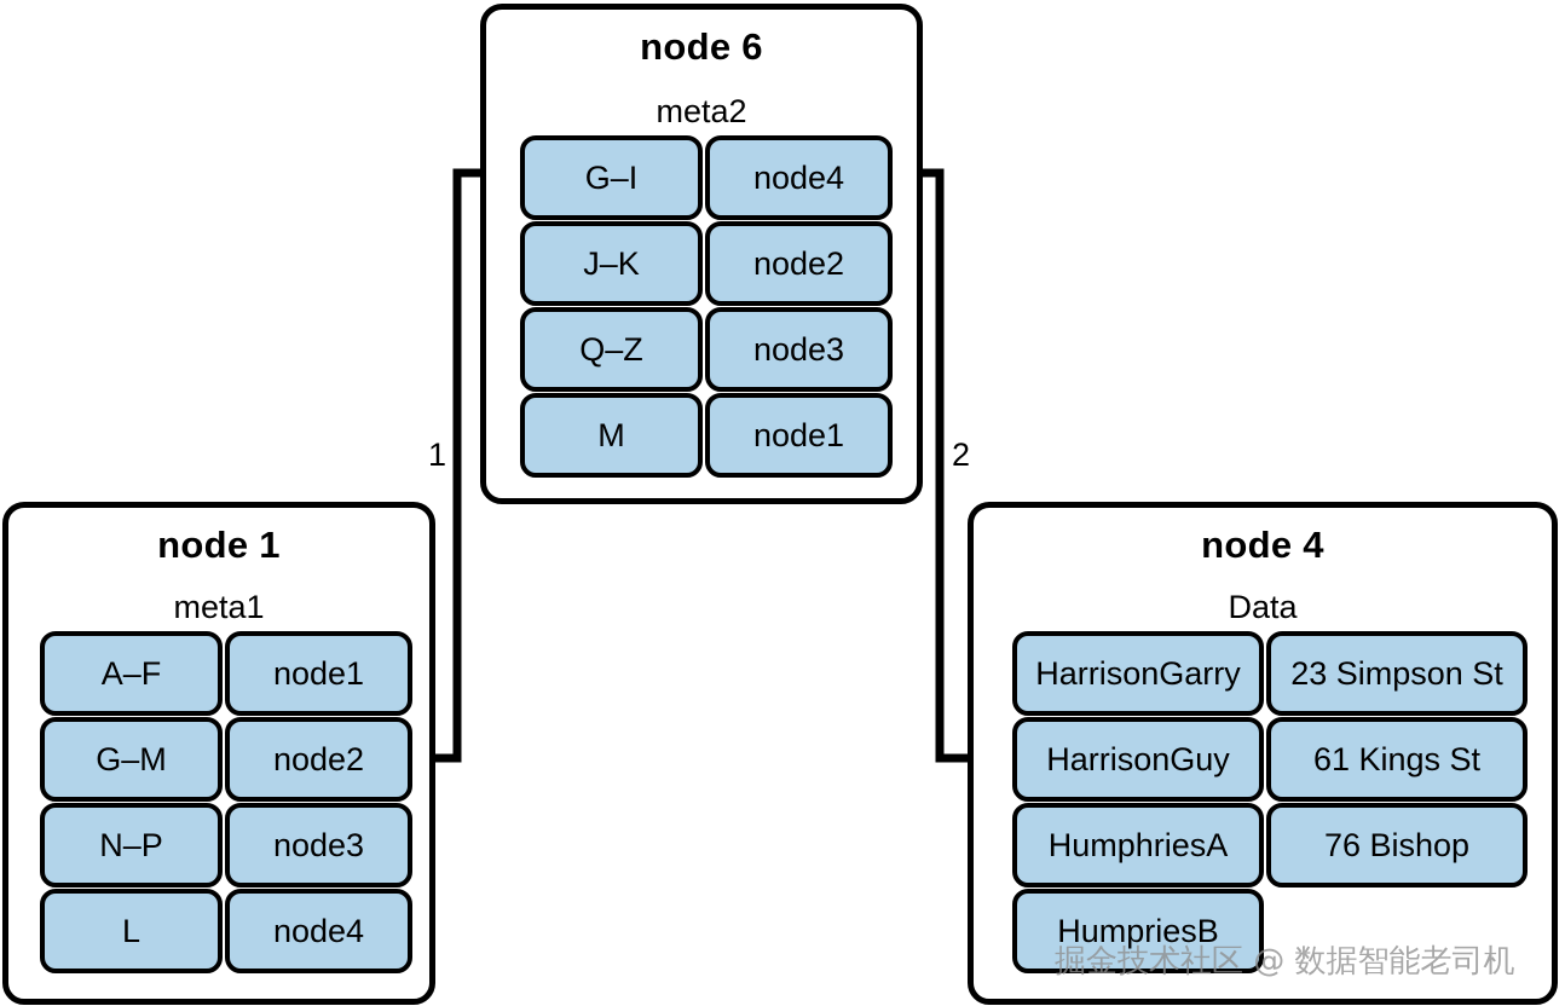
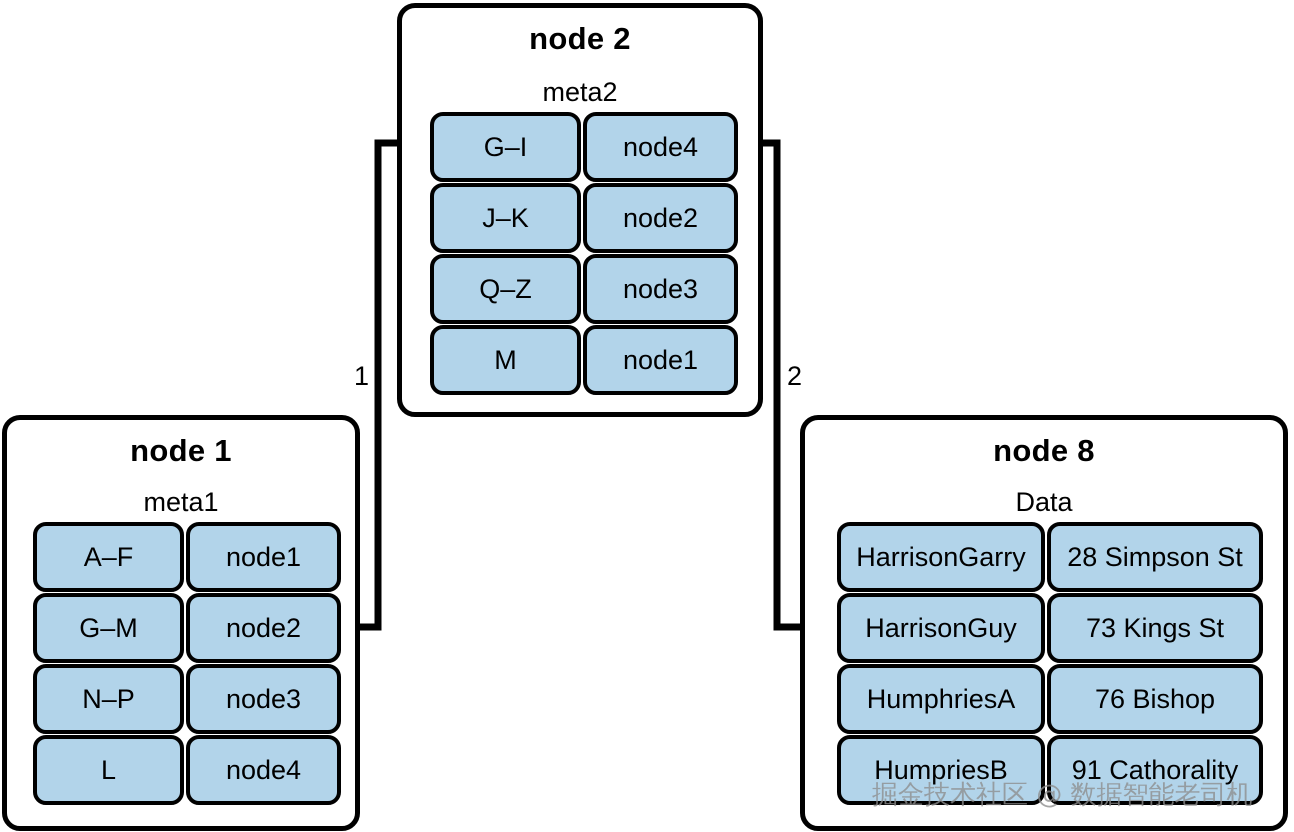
- node 6
+ node 2
  meta2
  G–I
  node4
  J–K
  node2
  Q–Z
  node3
  M
  node1
  node 1
  meta1
  A–F
  node1
  G–M
  node2
  N–P
  node3
  L
  node4
- node 4
+ node 8
  Data
  HarrisonGarry
- 23 Simpson St
+ 28 Simpson St
  HarrisonGuy
- 61 Kings St
+ 73 Kings St
  HumphriesA
  76 Bishop
  HumpriesB
+ 91 Cathorality
  1
  2
  掘金技术社区 @ 数据智能老司机
